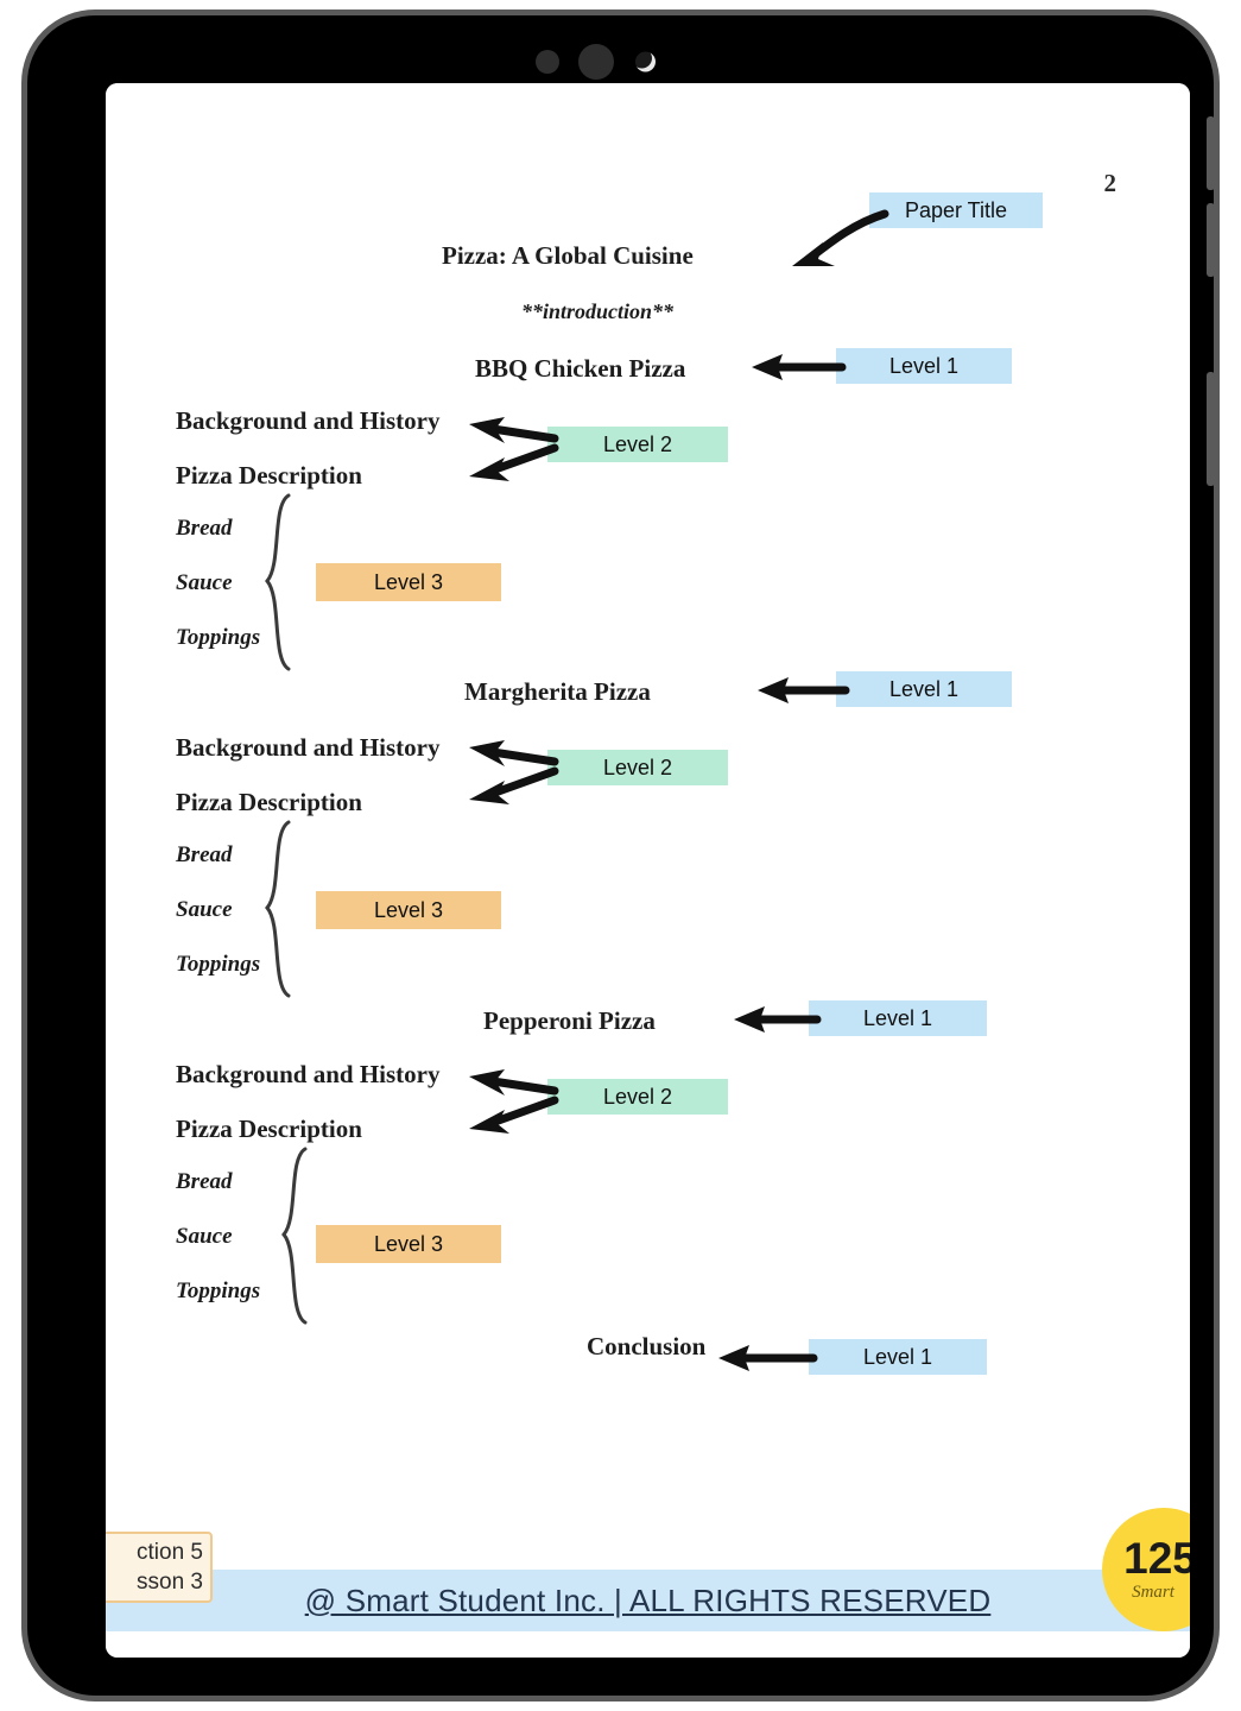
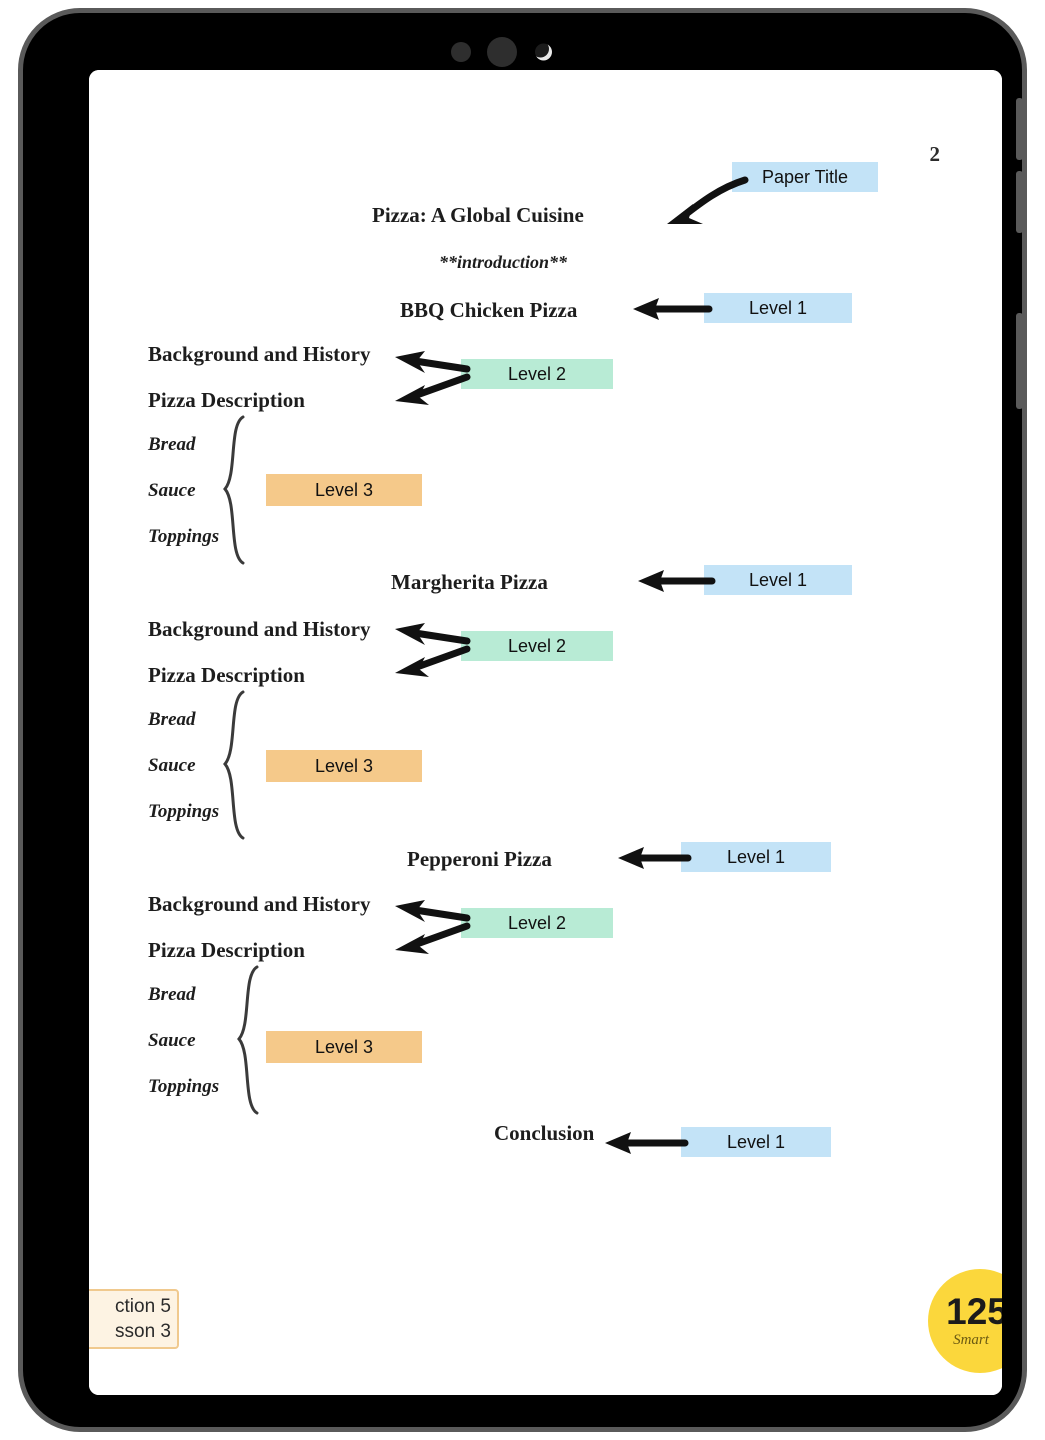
  2
  Paper Title
  Pizza: A Global Cuisine
  **introduction**
  BBQ Chicken Pizza
  Level 1
  Background and History
  Pizza Description
  Level 2
  Bread
  Sauce
  Toppings
  Level 3
  Margherita Pizza
  Level 1
  Background and History
  Pizza Description
  Level 2
  Bread
  Sauce
  Toppings
  Level 3
  Pepperoni Pizza
  Level 1
  Background and History
  Pizza Description
  Level 2
  Bread
  Sauce
  Toppings
  Level 3
  Conclusion
  Level 1
- @ Smart Student Inc. | ALL RIGHTS RESERVED
  ction 5
  sson 3
  125
  Smart
